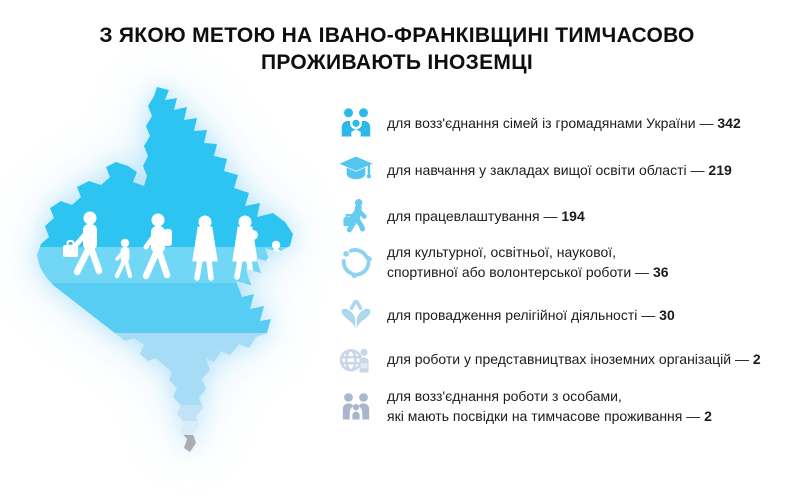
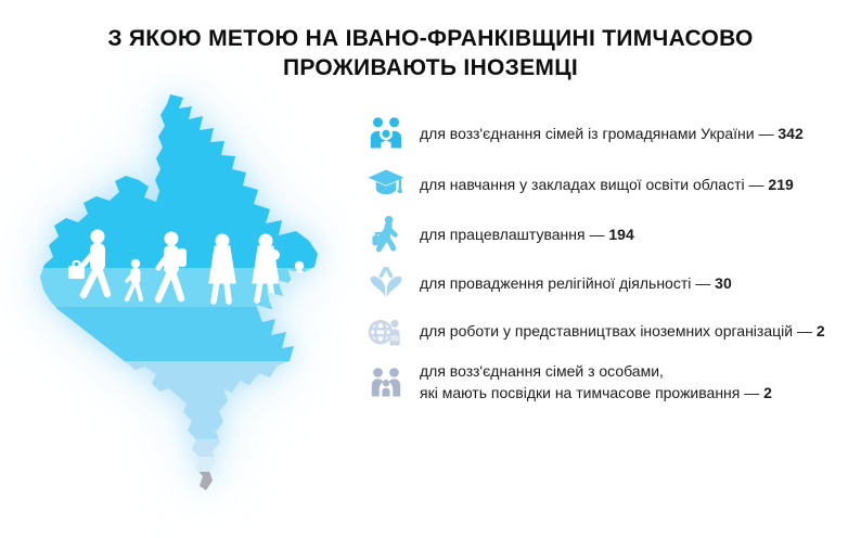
  З ЯКОЮ МЕТОЮ НА ІВАНО-ФРАНКІВЩИНІ ТИМЧАСОВО
  ПРОЖИВАЮТЬ ІНОЗЕМЦІ
  для возз'єднання сімей із громадянами України — 342
  для навчання у закладах вищої освіти області — 219
  для працевлаштування — 194
- для культурної, освітньої, наукової,
- спортивної або волонтерської роботи — 36
  для провадження релігійної діяльності — 30
  для роботи у представництвах іноземних організацій — 2
- для возз'єднання роботи з особами,
+ для возз'єднання сімей з особами,
  які мають посвідки на тимчасове проживання — 2
